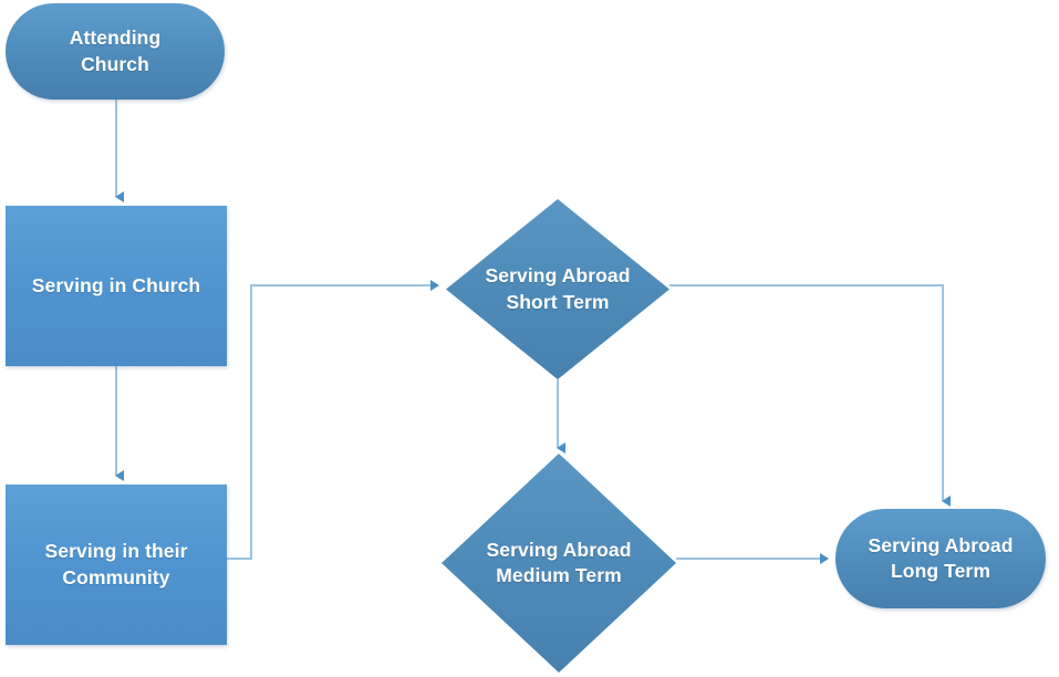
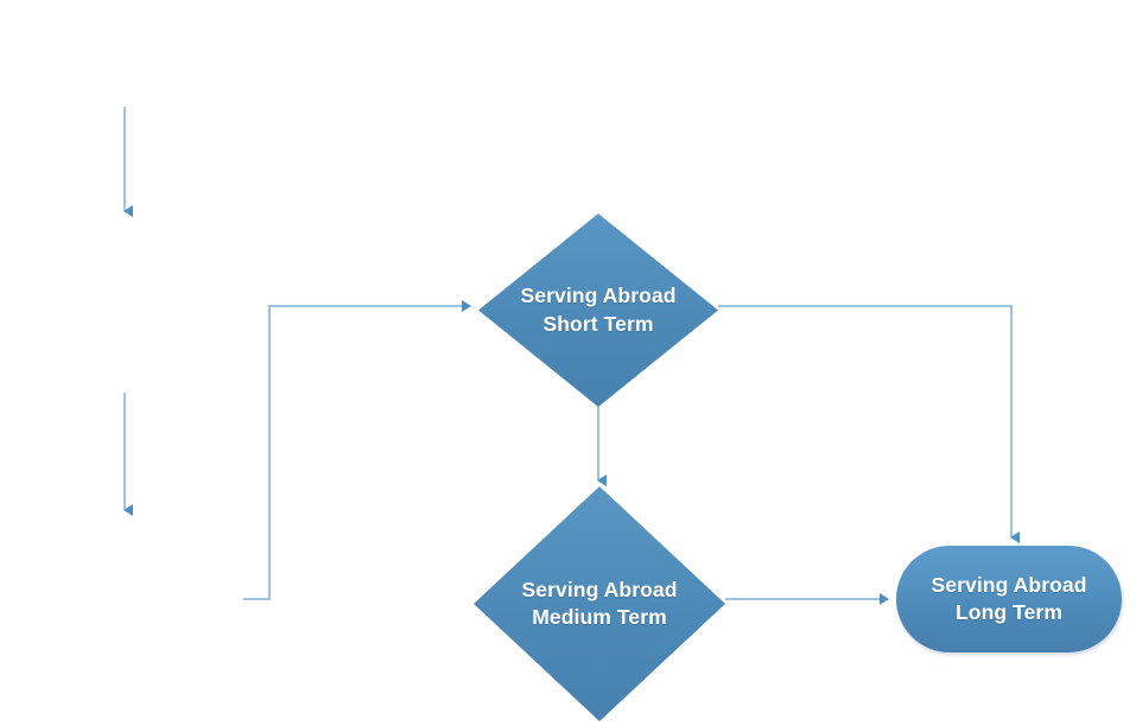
- Attending
- Church
- Serving in Church
- Serving in their
- Community
  Serving Abroad
  Short Term
  Serving Abroad
  Medium Term
  Serving Abroad
  Long Term
